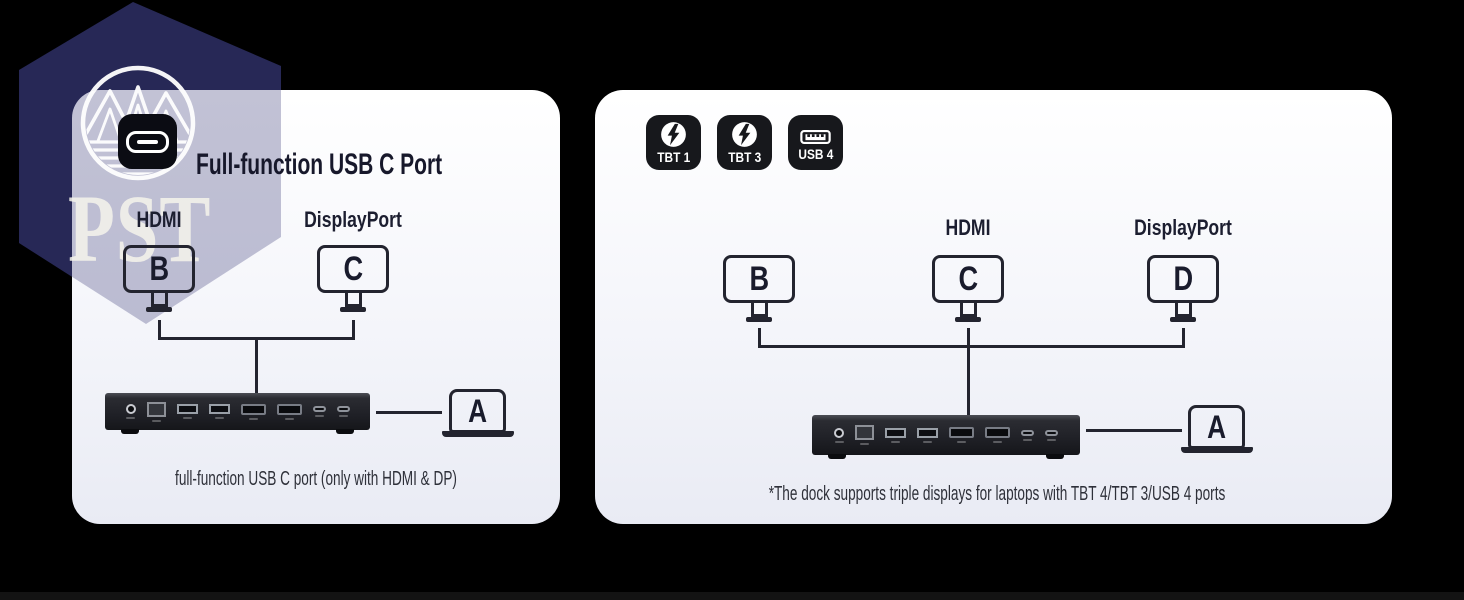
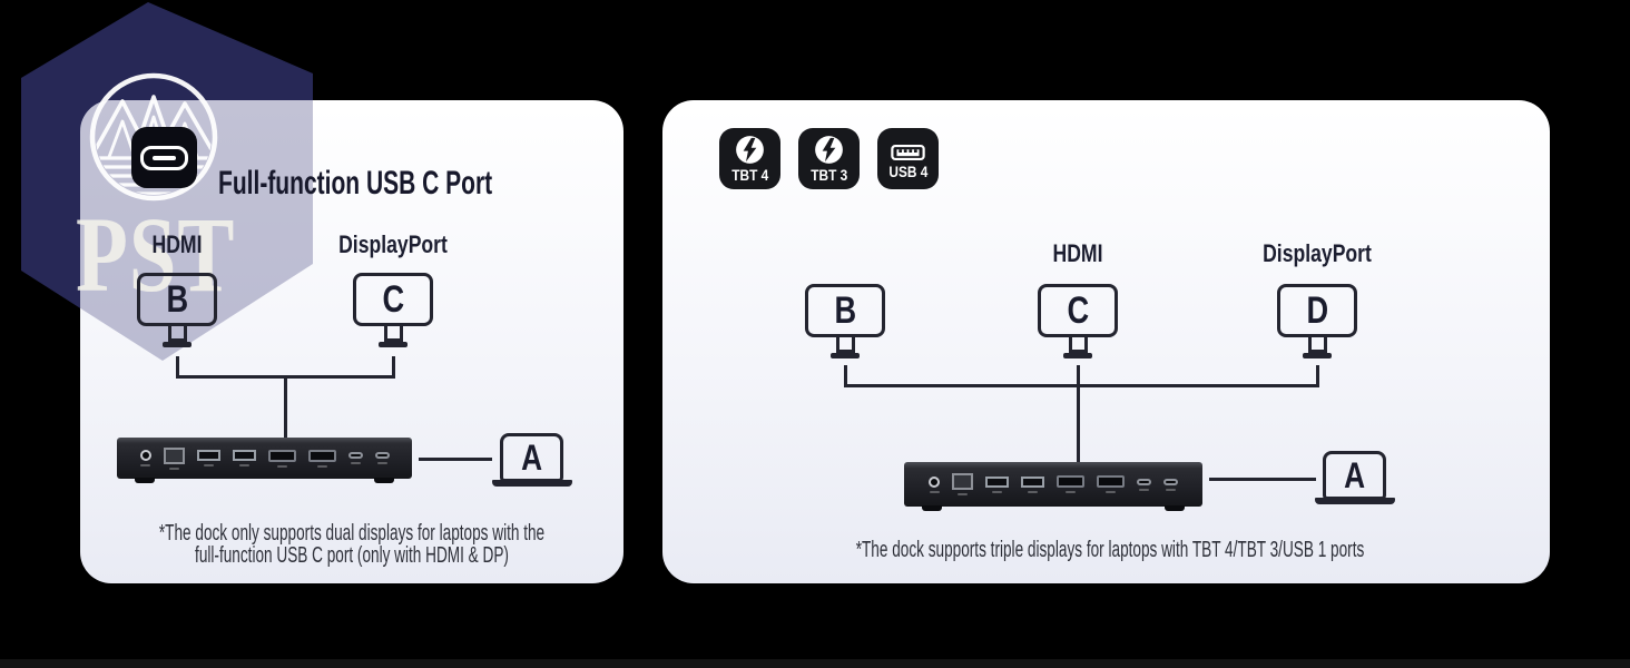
  PST
  Full-function USB C Port
  HDMI
  DisplayPort
  B
  C
  A
+ *The dock only supports dual displays for laptops with the
  full-function USB C port (only with HDMI & DP)
- TBT 1
+ TBT 4
  TBT 3
  USB 4
  HDMI
  DisplayPort
  B
  C
  D
  A
- *The dock supports triple displays for laptops with TBT 4/TBT 3/USB 4 ports
+ *The dock supports triple displays for laptops with TBT 4/TBT 3/USB 1 ports
